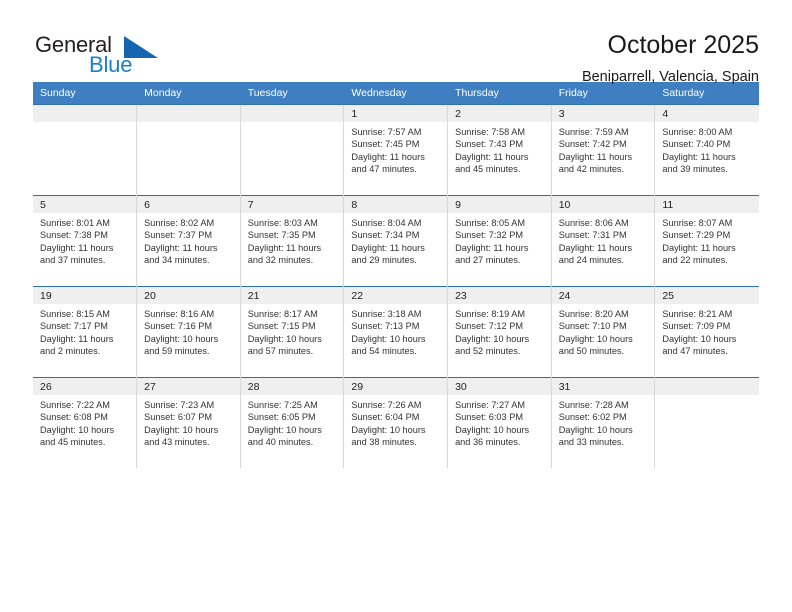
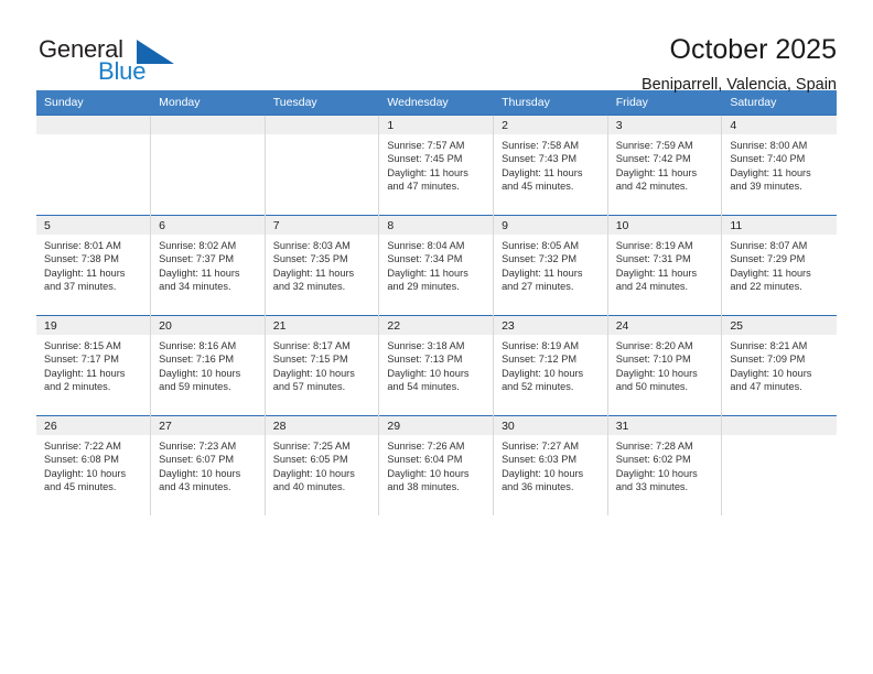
  General
  Blue
  October 2025
  Beniparrell, Valencia, Spain
  Sunday	Monday	Tuesday	Wednesday	Thursday	Friday	Saturday
  			1Sunrise: 7:57 AMSunset: 7:45 PMDaylight: 11 hoursand 47 minutes.	2Sunrise: 7:58 AMSunset: 7:43 PMDaylight: 11 hoursand 45 minutes.	3Sunrise: 7:59 AMSunset: 7:42 PMDaylight: 11 hoursand 42 minutes.	4Sunrise: 8:00 AMSunset: 7:40 PMDaylight: 11 hoursand 39 minutes.
- 5Sunrise: 8:01 AMSunset: 7:38 PMDaylight: 11 hoursand 37 minutes.	6Sunrise: 8:02 AMSunset: 7:37 PMDaylight: 11 hoursand 34 minutes.	7Sunrise: 8:03 AMSunset: 7:35 PMDaylight: 11 hoursand 32 minutes.	8Sunrise: 8:04 AMSunset: 7:34 PMDaylight: 11 hoursand 29 minutes.	9Sunrise: 8:05 AMSunset: 7:32 PMDaylight: 11 hoursand 27 minutes.	10Sunrise: 8:06 AMSunset: 7:31 PMDaylight: 11 hoursand 24 minutes.	11Sunrise: 8:07 AMSunset: 7:29 PMDaylight: 11 hoursand 22 minutes.
+ 5Sunrise: 8:01 AMSunset: 7:38 PMDaylight: 11 hoursand 37 minutes.	6Sunrise: 8:02 AMSunset: 7:37 PMDaylight: 11 hoursand 34 minutes.	7Sunrise: 8:03 AMSunset: 7:35 PMDaylight: 11 hoursand 32 minutes.	8Sunrise: 8:04 AMSunset: 7:34 PMDaylight: 11 hoursand 29 minutes.	9Sunrise: 8:05 AMSunset: 7:32 PMDaylight: 11 hoursand 27 minutes.	10Sunrise: 8:19 AMSunset: 7:31 PMDaylight: 11 hoursand 24 minutes.	11Sunrise: 8:07 AMSunset: 7:29 PMDaylight: 11 hoursand 22 minutes.
  19Sunrise: 8:15 AMSunset: 7:17 PMDaylight: 11 hoursand 2 minutes.	20Sunrise: 8:16 AMSunset: 7:16 PMDaylight: 10 hoursand 59 minutes.	21Sunrise: 8:17 AMSunset: 7:15 PMDaylight: 10 hoursand 57 minutes.	22Sunrise: 3:18 AMSunset: 7:13 PMDaylight: 10 hoursand 54 minutes.	23Sunrise: 8:19 AMSunset: 7:12 PMDaylight: 10 hoursand 52 minutes.	24Sunrise: 8:20 AMSunset: 7:10 PMDaylight: 10 hoursand 50 minutes.	25Sunrise: 8:21 AMSunset: 7:09 PMDaylight: 10 hoursand 47 minutes.
  26Sunrise: 7:22 AMSunset: 6:08 PMDaylight: 10 hoursand 45 minutes.	27Sunrise: 7:23 AMSunset: 6:07 PMDaylight: 10 hoursand 43 minutes.	28Sunrise: 7:25 AMSunset: 6:05 PMDaylight: 10 hoursand 40 minutes.	29Sunrise: 7:26 AMSunset: 6:04 PMDaylight: 10 hoursand 38 minutes.	30Sunrise: 7:27 AMSunset: 6:03 PMDaylight: 10 hoursand 36 minutes.	31Sunrise: 7:28 AMSunset: 6:02 PMDaylight: 10 hoursand 33 minutes.
